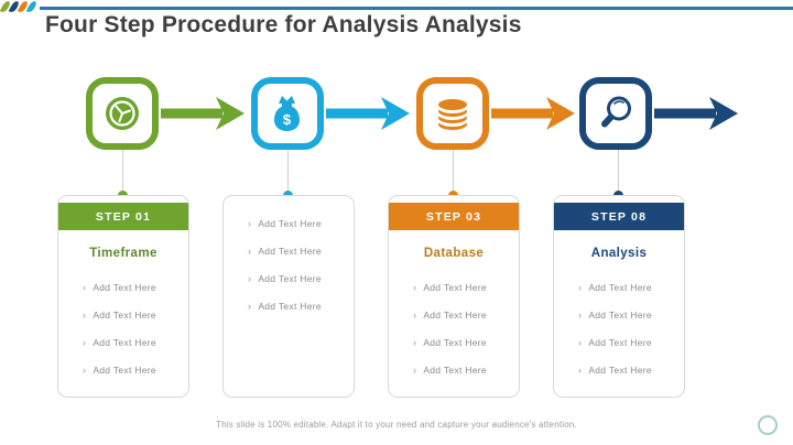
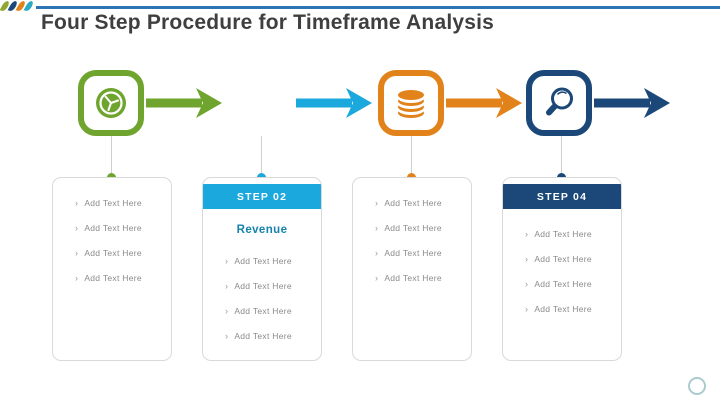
- Four Step Procedure for Analysis Analysis
+ Four Step Procedure for Timeframe Analysis
- $
- STEP 01
- Timeframe
  ›
  Add Text Here
  ›
  Add Text Here
  ›
  Add Text Here
  ›
  Add Text Here
+ STEP 02
+ Revenue
  ›
  Add Text Here
  ›
  Add Text Here
  ›
  Add Text Here
  ›
  Add Text Here
- STEP 03
- Database
  ›
  Add Text Here
  ›
  Add Text Here
  ›
  Add Text Here
  ›
  Add Text Here
- STEP 08
+ STEP 04
- Analysis
  ›
  Add Text Here
  ›
  Add Text Here
  ›
  Add Text Here
  ›
  Add Text Here
- This slide is 100% editable. Adapt it to your need and capture your audience's attention.
